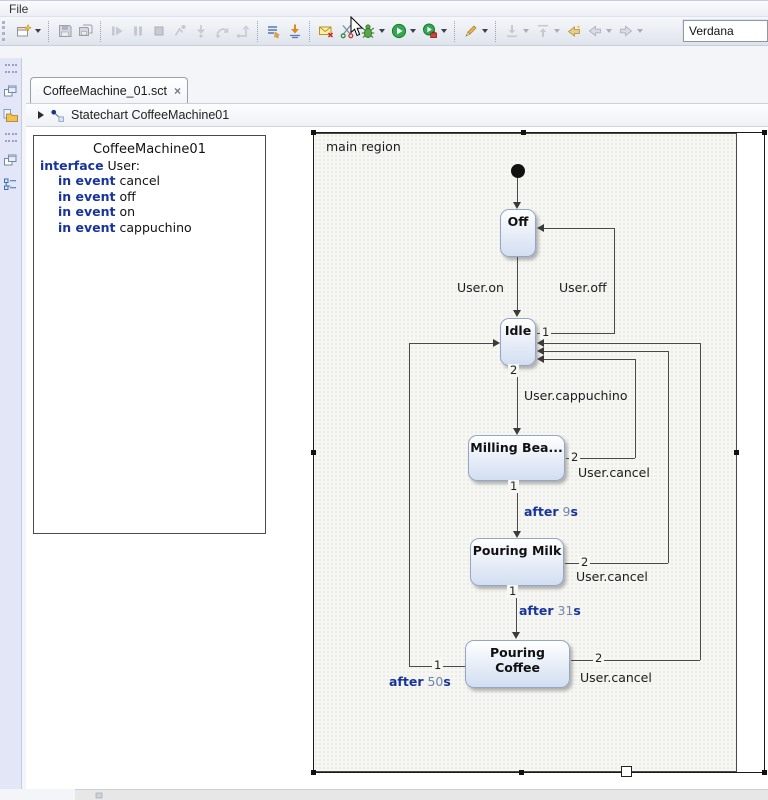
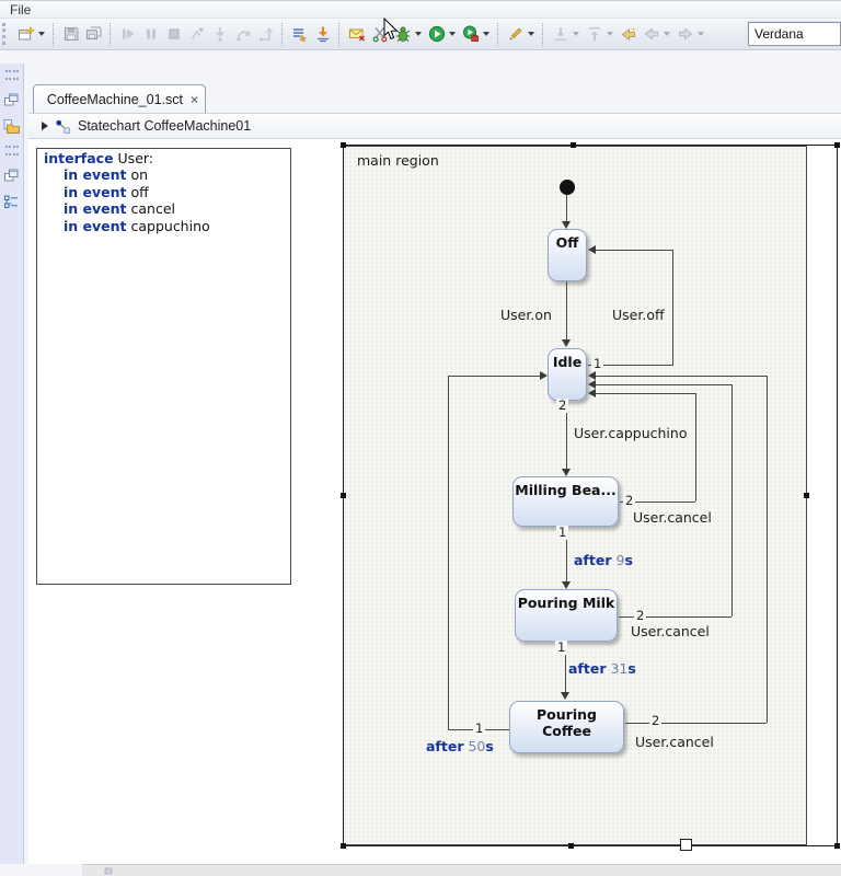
  File
  Verdana
  CoffeeMachine_01.sct
  ×
  Statechart CoffeeMachine01
- CoffeeMachine01
  interface User:
- in event cancel
+ in event on
  in event off
- in event on
+ in event cancel
  in event cappuchino
  main region
  Off
  Idle
  Milling Bea...
  Pouring Milk
  Pouring Coffee
  User.on
  1
  User.off
  2
  User.cappuchino
  2
  User.cancel
  1
  after 9s
  2
  User.cancel
  1
  after 31s
  2
  User.cancel
  1
  after 50s
